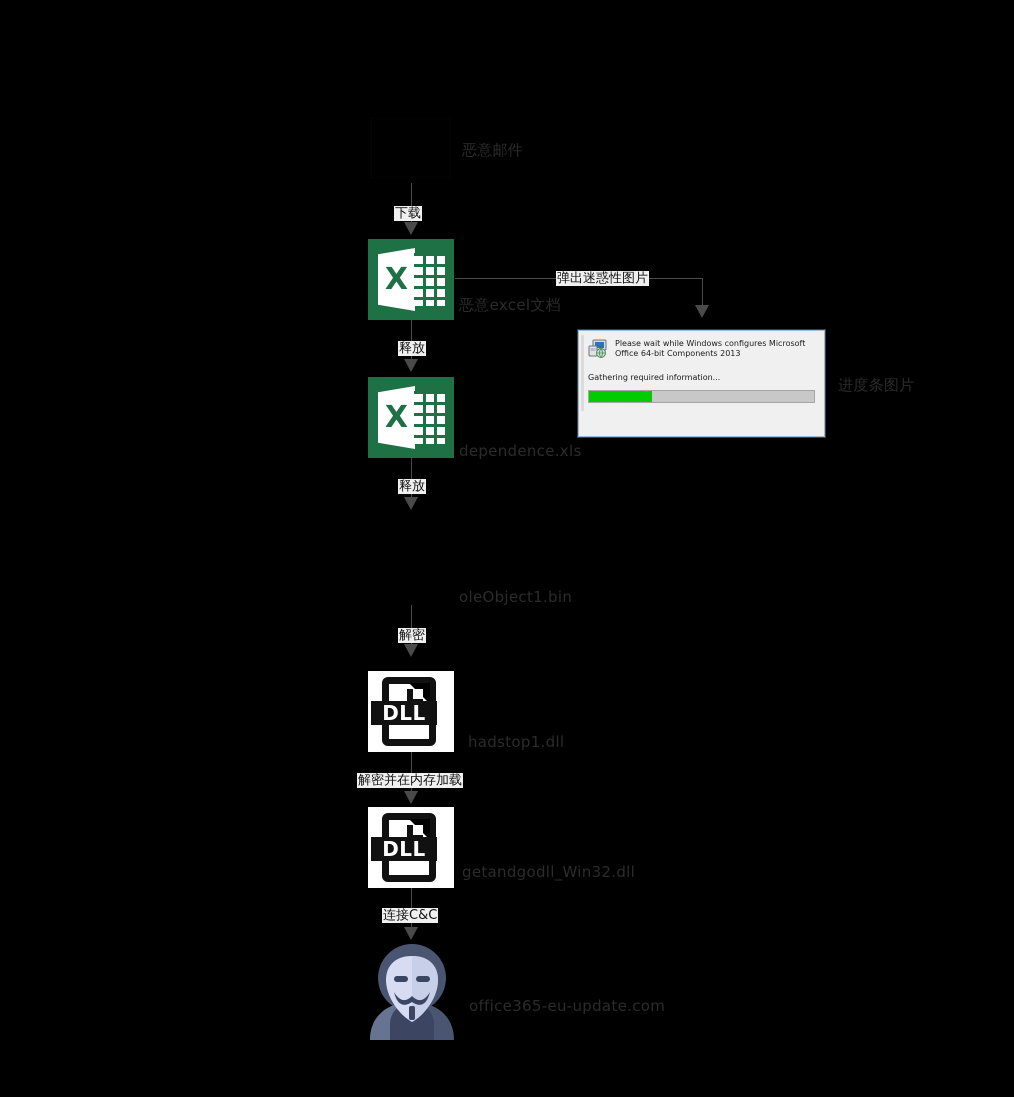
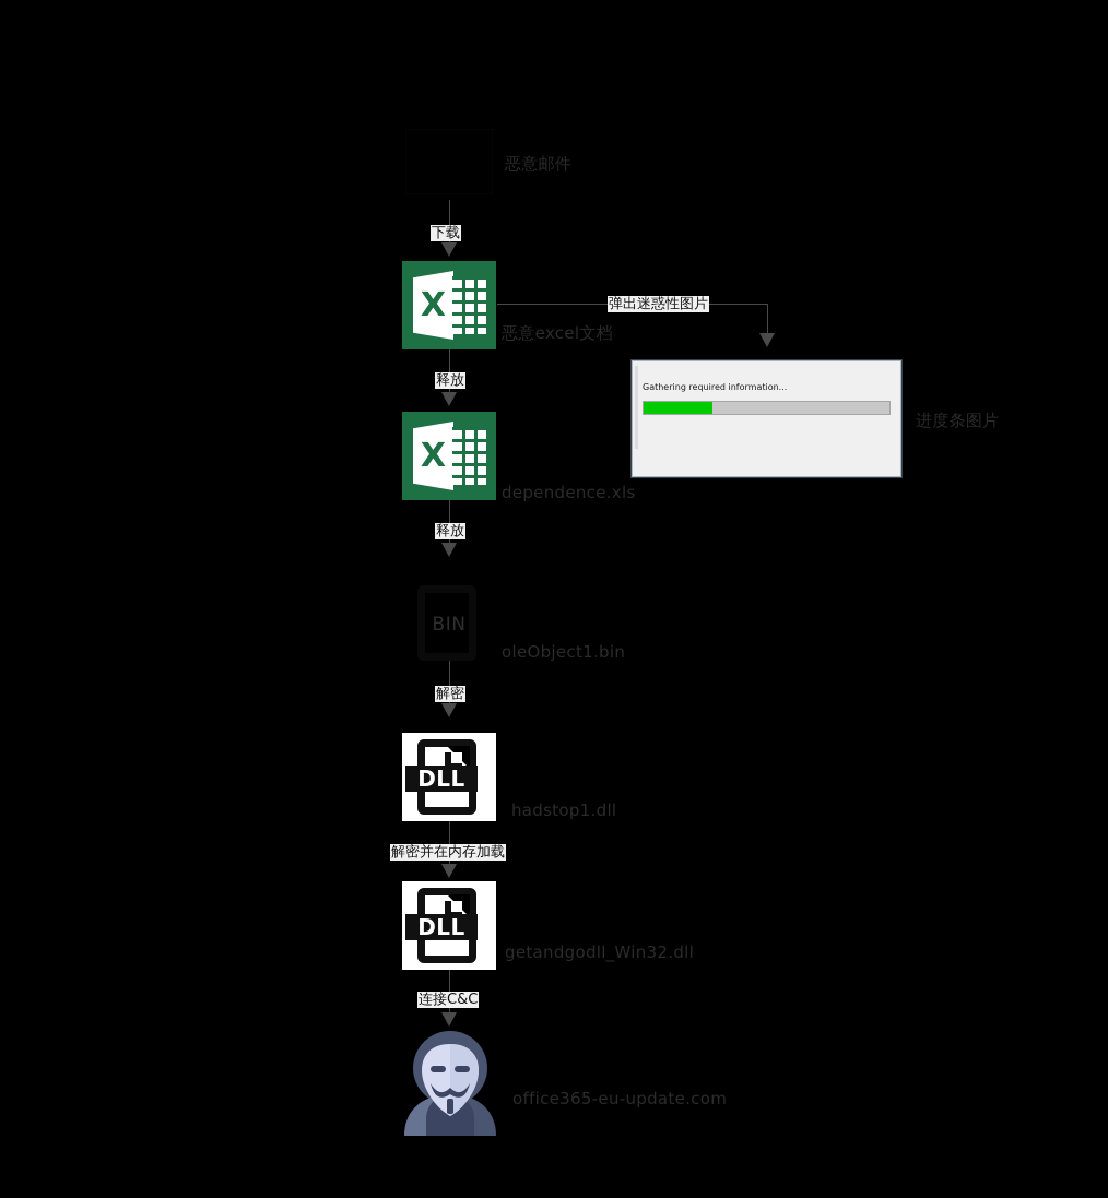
  恶意邮件
  下载
  X
  恶意excel文档
  弹出迷惑性图片
  释放
  X
  dependence.xls
  释放
+ BIN
  oleObject1.bin
  解密
  DLL
  hadstop1.dll
  解密并在内存加载
  DLL
  getandgodll_Win32.dll
  连接C&C
  office365-eu-update.com
- Please wait while Windows configures Microsoft Office 64-bit Components 2013
  Gathering required information...
  进度条图片
